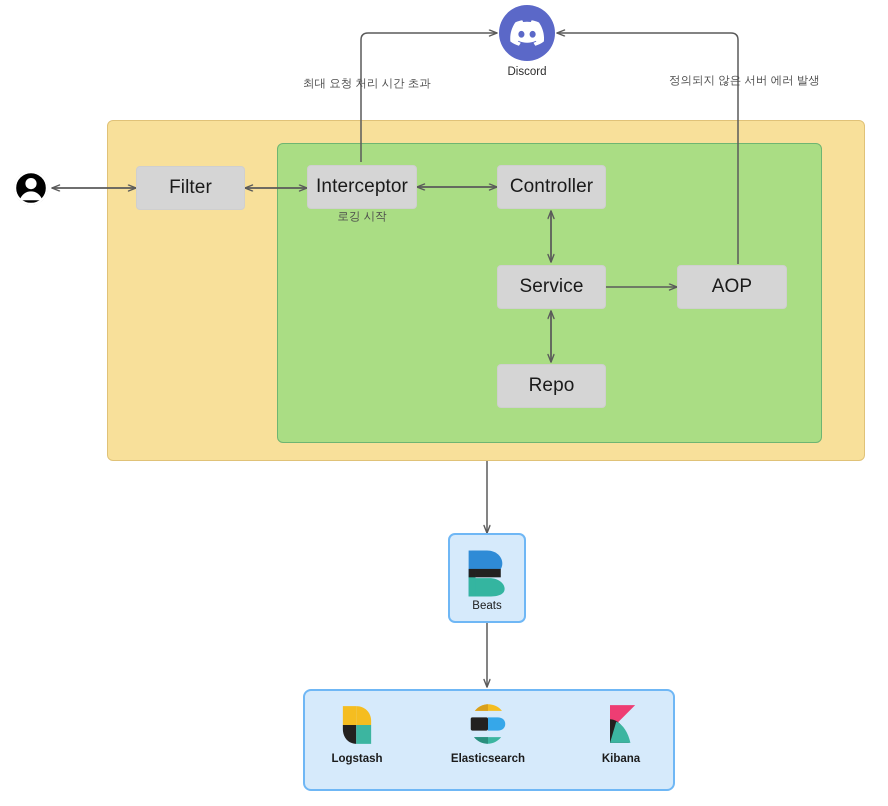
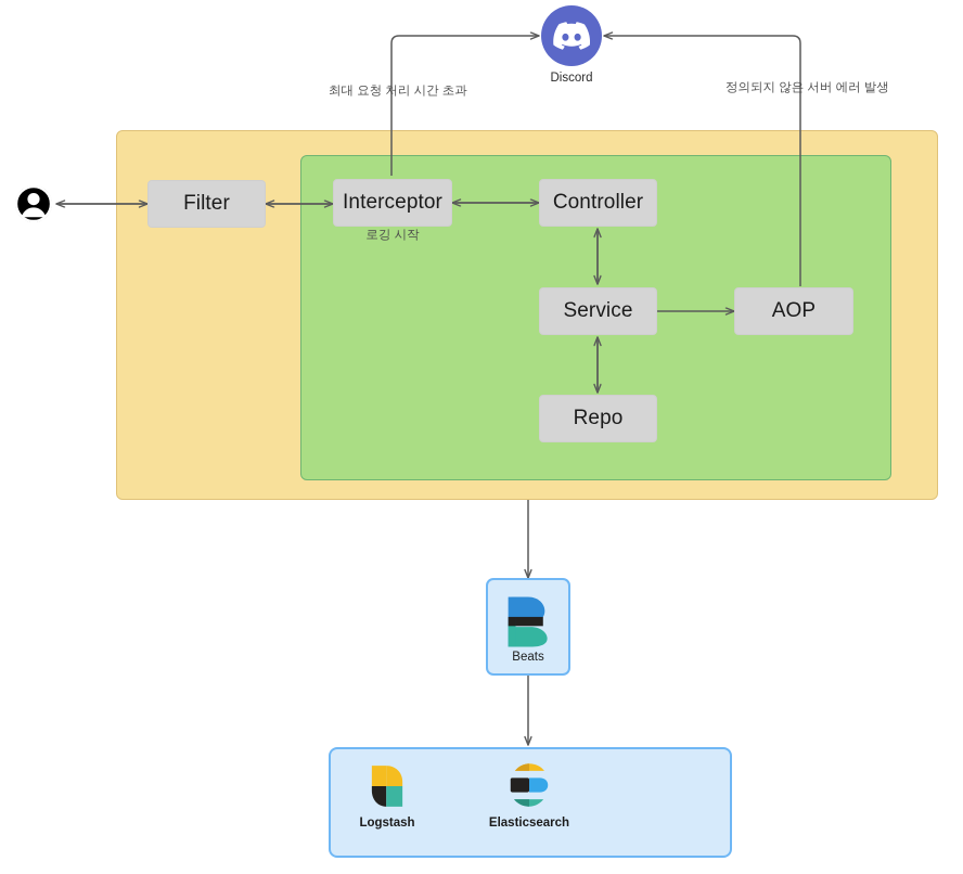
  Filter
  Interceptor
  로깅 시작
  Controller
  Service
  AOP
  Repo
  최대 요청 처리 시간 초과
  정의되지 않은 서버 에러 발생
  Discord
  Beats
  Logstash
  Elasticsearch
- Kibana
